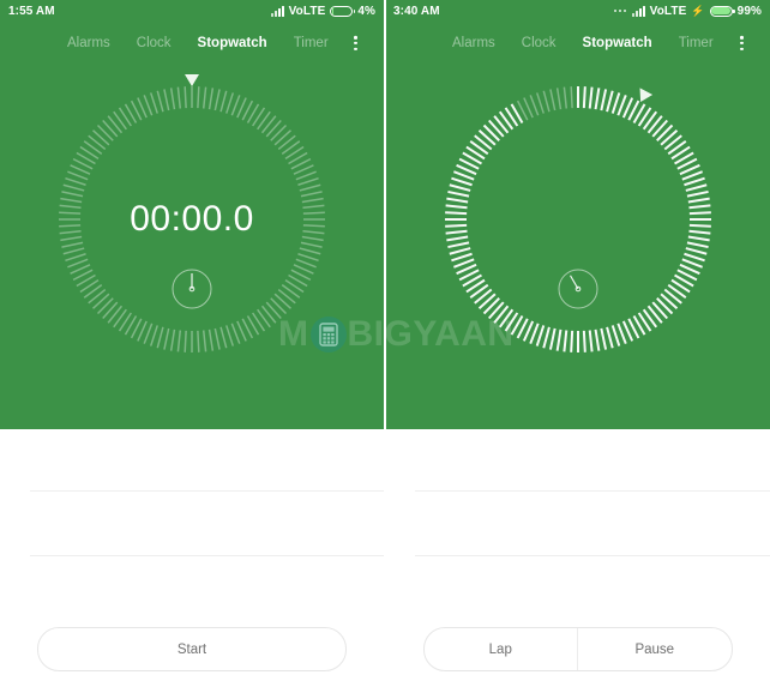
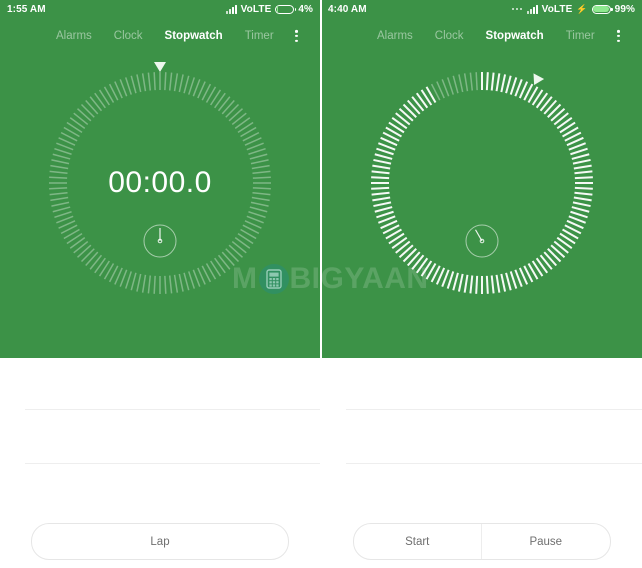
  1:55 AM
  VoLTE
  4%
  Alarms
  Clock
  Stopwatch
  Timer
  00:00.0
- Start
+ Lap
- 3:40 AM
+ 4:40 AM
  VoLTE
  ⚡
  99%
  Alarms
  Clock
  Stopwatch
  Timer
- Lap
+ Start
  Pause
  M
  BIGYAAN
